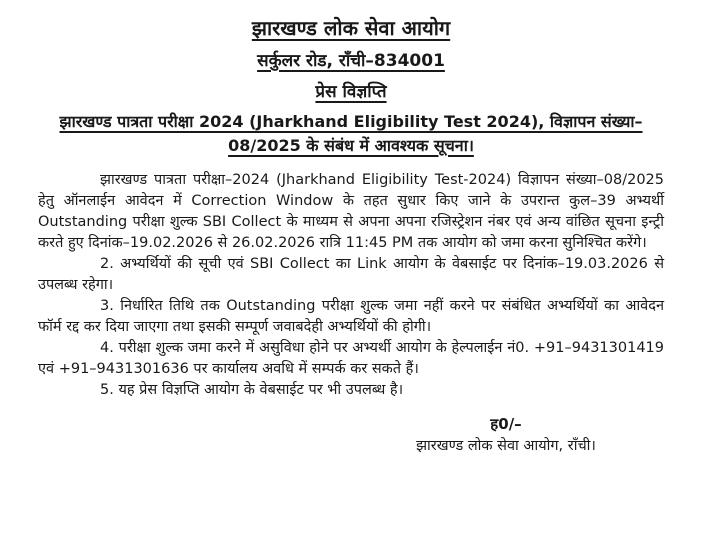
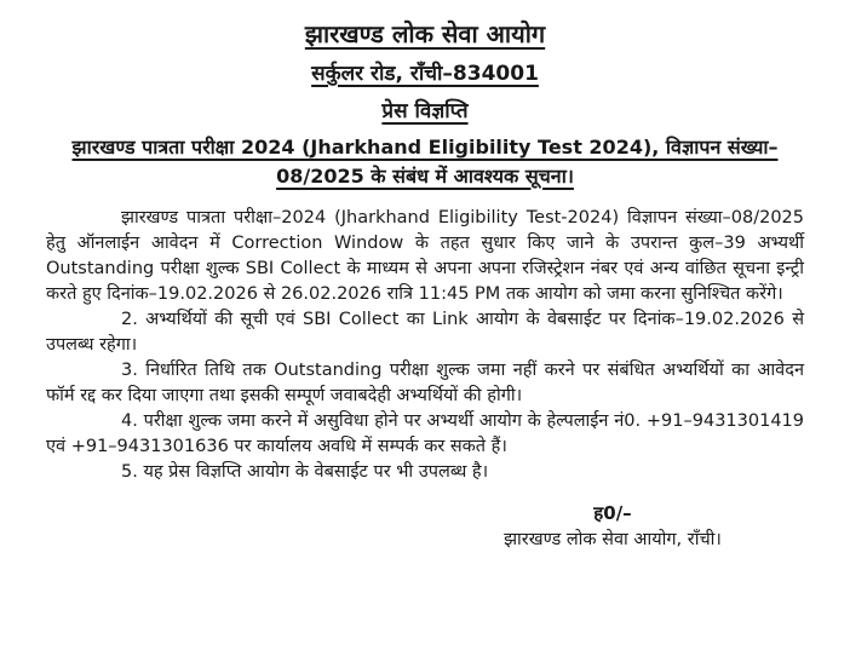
  झारखण्ड लोक सेवा आयोग
  सर्कुलर रोड, राँची–834001
  प्रेस विज्ञप्ति
  झारखण्ड पात्रता परीक्षा 2024 (Jharkhand Eligibility Test 2024), विज्ञापन संख्या–08/2025 के संबंध में आवश्यक सूचना।
  झारखण्ड पात्रता परीक्षा–2024 (Jharkhand Eligibility Test-2024) विज्ञापन संख्या–08/2025 हेतु ऑनलाईन आवेदन में Correction Window के तहत सुधार किए जाने के उपरान्त कुल–39 अभ्यर्थी Outstanding परीक्षा शुल्क SBI Collect के माध्यम से अपना अपना रजिस्ट्रेशन नंबर एवं अन्य वांछित सूचना इन्ट्री करते हुए दिनांक–19.02.2026 से 26.02.2026 रात्रि 11:45 PM तक आयोग को जमा करना सुनिश्चित करेंगे।
- 2. अभ्यर्थियों की सूची एवं SBI Collect का Link आयोग के वेबसाईट पर दिनांक–19.03.2026 से उपलब्ध रहेगा।
+ 2. अभ्यर्थियों की सूची एवं SBI Collect का Link आयोग के वेबसाईट पर दिनांक–19.02.2026 से उपलब्ध रहेगा।
  3. निर्धारित तिथि तक Outstanding परीक्षा शुल्क जमा नहीं करने पर संबंधित अभ्यर्थियों का आवेदन फॉर्म रद्द कर दिया जाएगा तथा इसकी सम्पूर्ण जवाबदेही अभ्यर्थियों की होगी।
  4. परीक्षा शुल्क जमा करने में असुविधा होने पर अभ्यर्थी आयोग के हेल्पलाईन नं0. +91–9431301419 एवं +91–9431301636 पर कार्यालय अवधि में सम्पर्क कर सकते हैं।
  5. यह प्रेस विज्ञप्ति आयोग के वेबसाईट पर भी उपलब्ध है।
  ह0/–
  झारखण्ड लोक सेवा आयोग, राँची।
